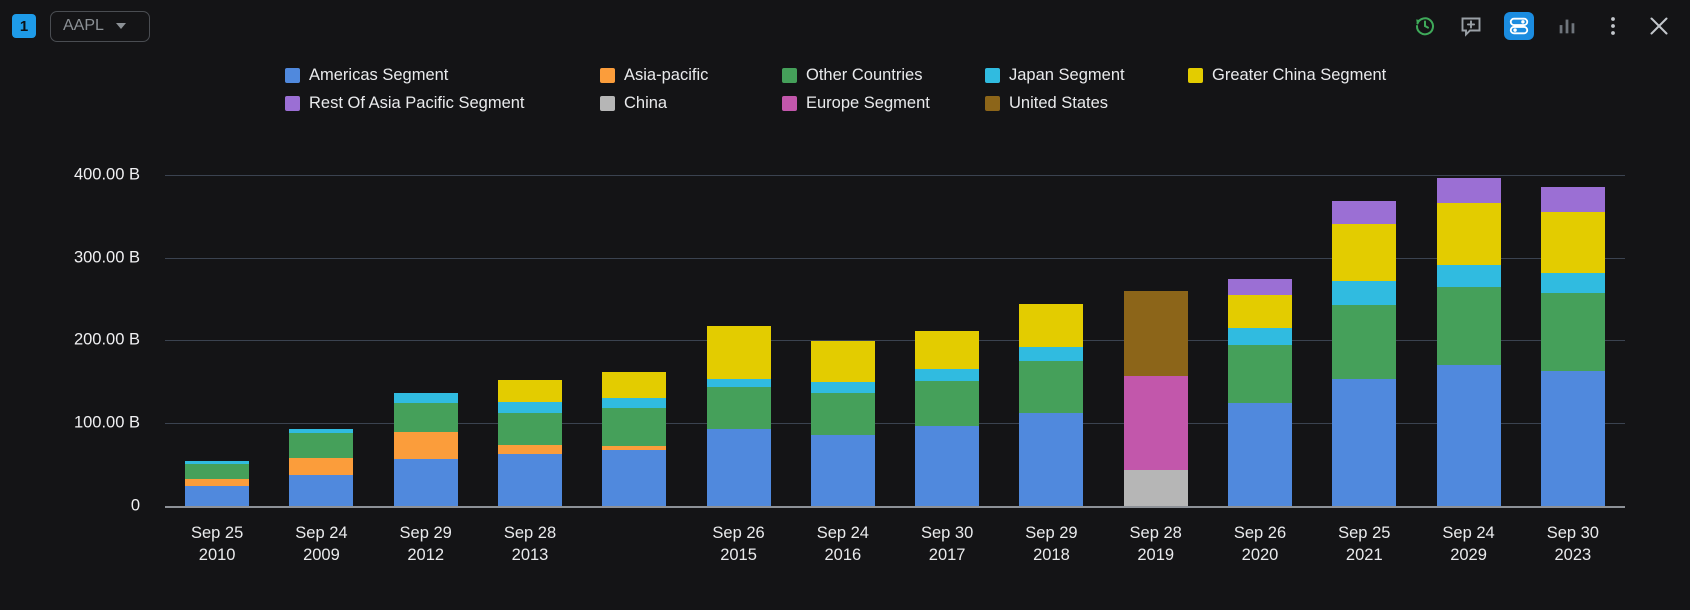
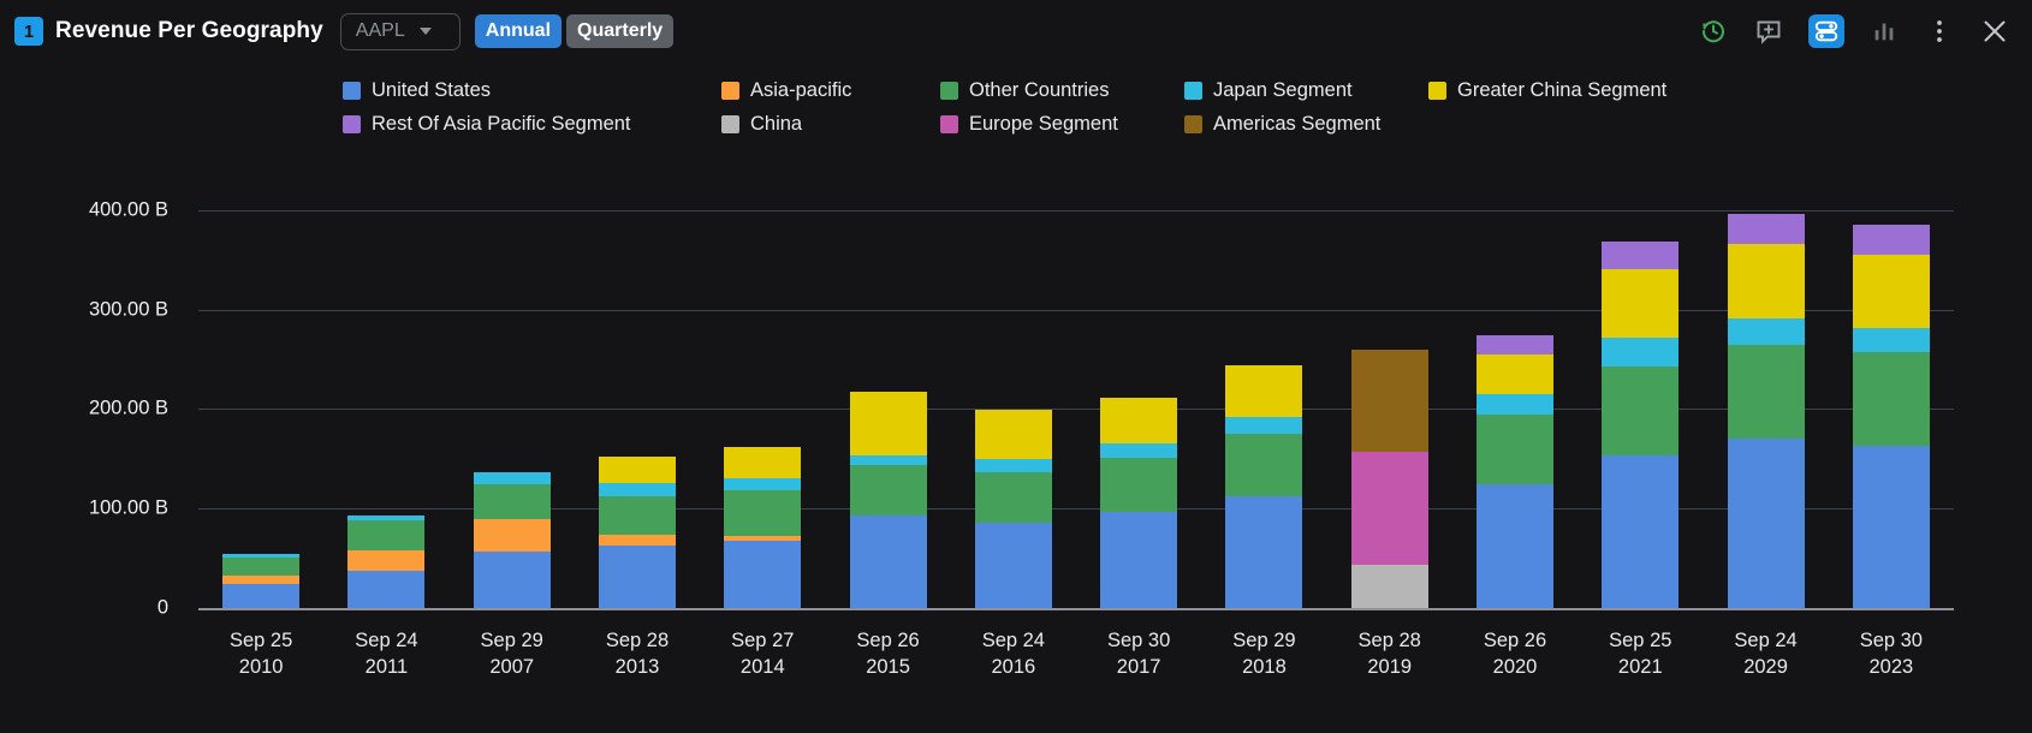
  1
+ Revenue Per Geography
  AAPL
+ Annual
+ Quarterly
- Americas Segment
+ United States
  Asia-pacific
  Other Countries
  Japan Segment
  Greater China Segment
  Rest Of Asia Pacific Segment
  China
  Europe Segment
- United States
+ Americas Segment
  400.00 B
  300.00 B
  200.00 B
  100.00 B
  0
  Sep 25
  2010
  Sep 24
- 2009
+ 2011
  Sep 29
- 2012
+ 2007
  Sep 28
  2013
+ Sep 27
+ 2014
  Sep 26
  2015
  Sep 24
  2016
  Sep 30
  2017
  Sep 29
  2018
  Sep 28
  2019
  Sep 26
  2020
  Sep 25
  2021
  Sep 24
  2029
  Sep 30
  2023
